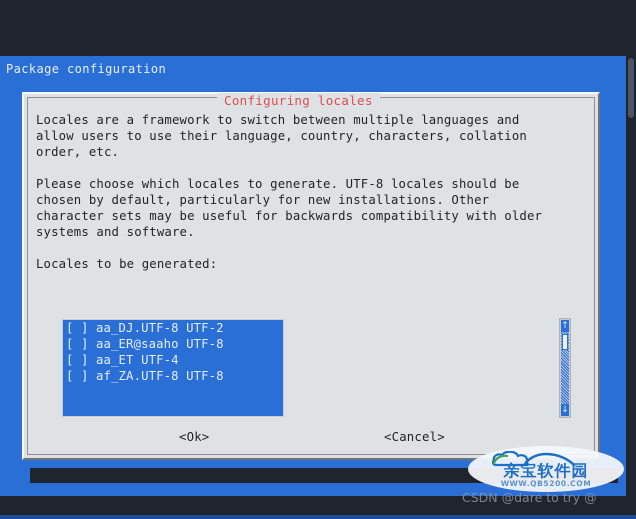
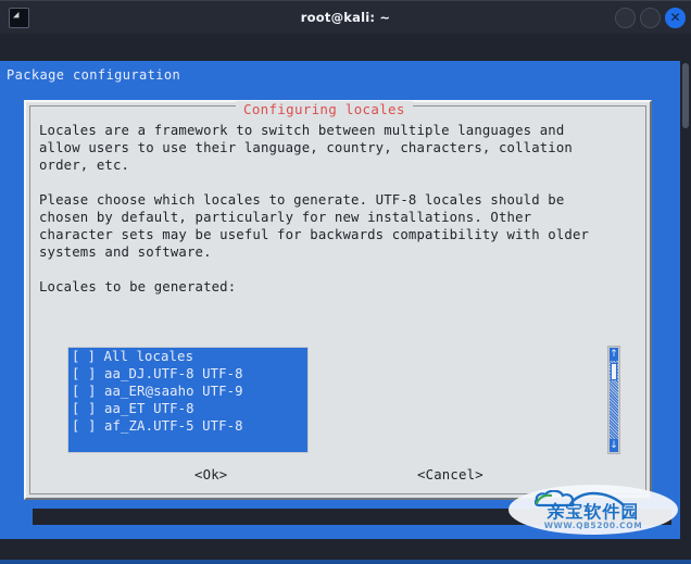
+ ◢
+ root@kali: ~
+ ✕
  Package configuration
  Configuring locales
  Locales are a framework to switch between multiple languages and
  allow users to use their language, country, characters, collation
  order, etc.
  Please choose which locales to generate. UTF-8 locales should be
  chosen by default, particularly for new installations. Other
  character sets may be useful for backwards compatibility with older
  systems and software.
  Locales to be generated:
+ [ ] All locales
- [ ] aa_DJ.UTF-8 UTF-2
+ [ ] aa_DJ.UTF-8 UTF-8
- [ ] aa_ER@saaho UTF-8
+ [ ] aa_ER@saaho UTF-9
- [ ] aa_ET UTF-4
+ [ ] aa_ET UTF-8
- [ ] af_ZA.UTF-8 UTF-8
+ [ ] af_ZA.UTF-5 UTF-8
  ↑
  ↓
  <Ok>
  <Cancel>
  亲宝软件园
  WWW.QB5200.COM
- CSDN @dare to try @
